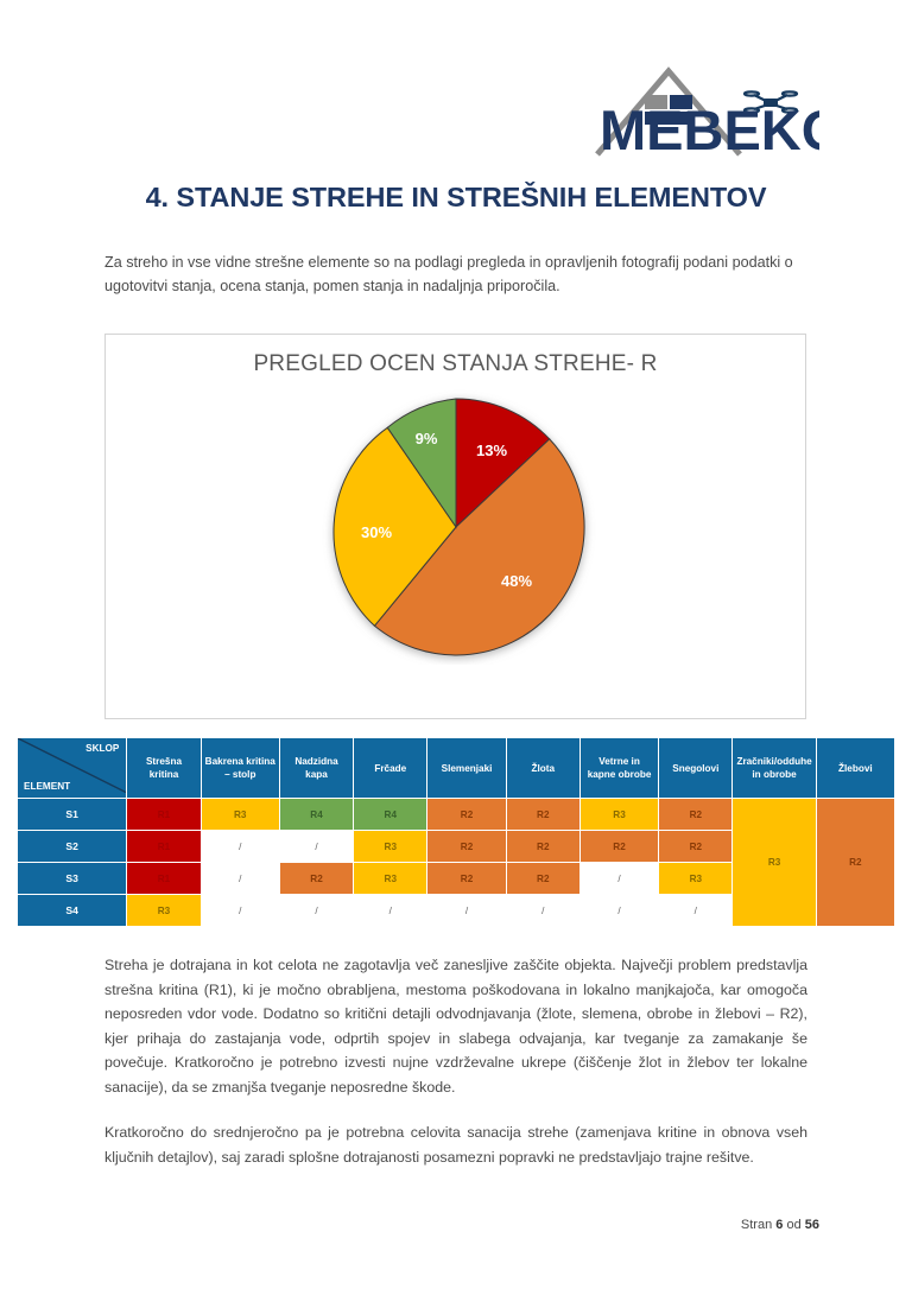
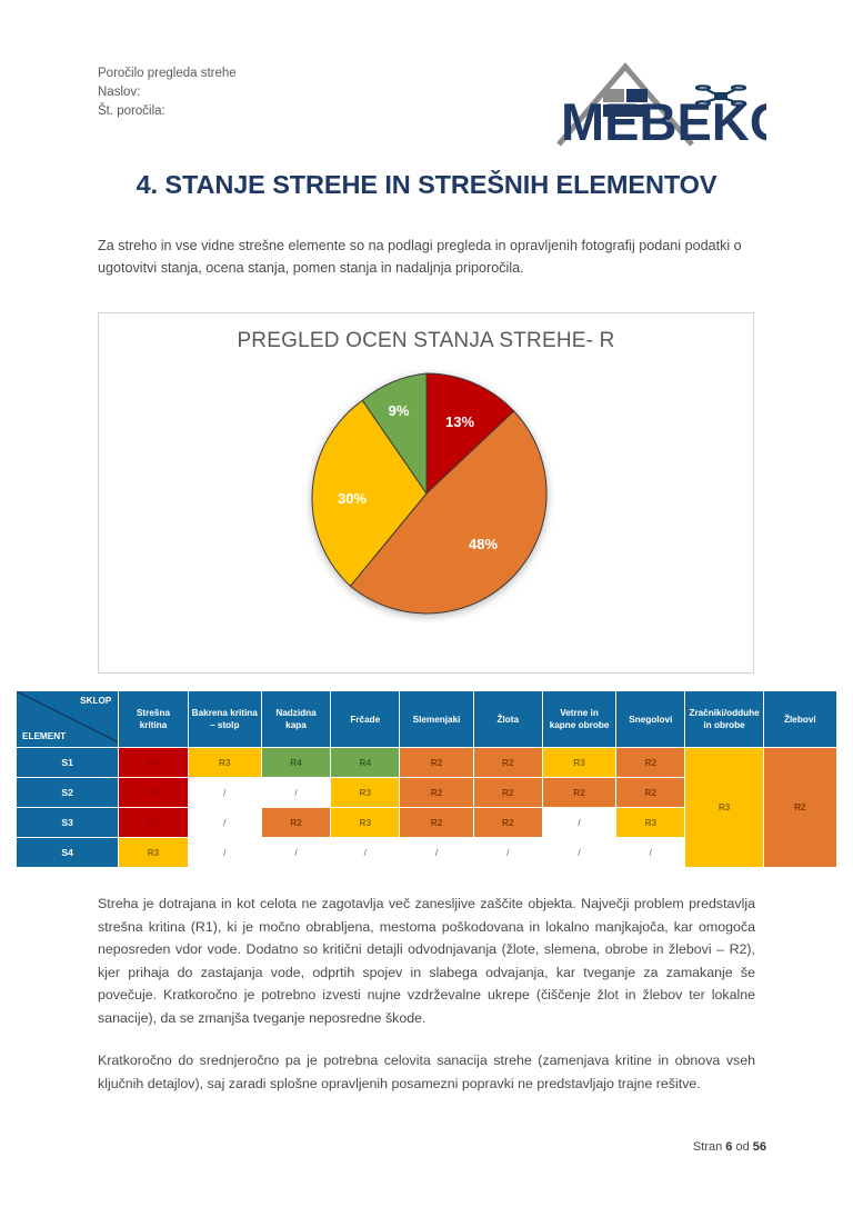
+ Poročilo pregleda strehe
+ Naslov:
+ Št. poročila:
  MEBEK
  4. STANJE STREHE IN STREŠNIH ELEMENTOV
  Za streho in vse vidne strešne elemente so na podlagi pregleda in opravljenih fotografij podani podatki o ugotovitvi stanja, ocena stanja, pomen stanja in nadaljnja priporočila.
  PREGLED OCEN STANJA STREHE- R
  13%
  48%
  30%
  9%
  SKLOP ELEMENT	Strešna kritina	Bakrena kritina – stolp	Nadzidna kapa	Frčade	Slemenjaki	Žlota	Vetrne in kapne obrobe	Snegolovi	Zračniki/odduhe in obrobe	Žlebovi
  S1	R1	R3	R4	R4	R2	R2	R3	R2	R3	R2
  S2	R1	/	/	R3	R2	R2	R2	R2
  S3	R1	/	R2	R3	R2	R2	/	R3
  S4	R3	/	/	/	/	/	/	/
  Streha je dotrajana in kot celota ne zagotavlja več zanesljive zaščite objekta. Največji problem predstavlja strešna kritina (R1), ki je močno obrabljena, mestoma poškodovana in lokalno manjkajoča, kar omogoča neposreden vdor vode. Dodatno so kritični detajli odvodnjavanja (žlote, slemena, obrobe in žlebovi – R2), kjer prihaja do zastajanja vode, odprtih spojev in slabega odvajanja, kar tveganje za zamakanje še povečuje. Kratkoročno je potrebno izvesti nujne vzdrževalne ukrepe (čiščenje žlot in žlebov ter lokalne sanacije), da se zmanjša tveganje neposredne škode.
- Kratkoročno do srednjeročno pa je potrebna celovita sanacija strehe (zamenjava kritine in obnova vseh ključnih detajlov), saj zaradi splošne dotrajanosti posamezni popravki ne predstavljajo trajne rešitve.
+ Kratkoročno do srednjeročno pa je potrebna celovita sanacija strehe (zamenjava kritine in obnova vseh ključnih detajlov), saj zaradi splošne opravljenih posamezni popravki ne predstavljajo trajne rešitve.
  Stran 6 od 56
